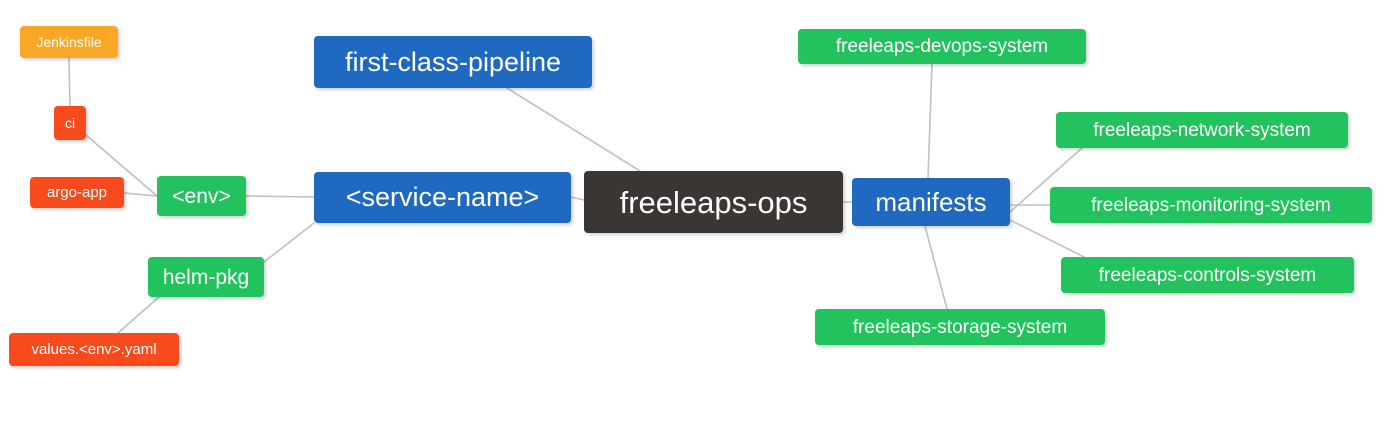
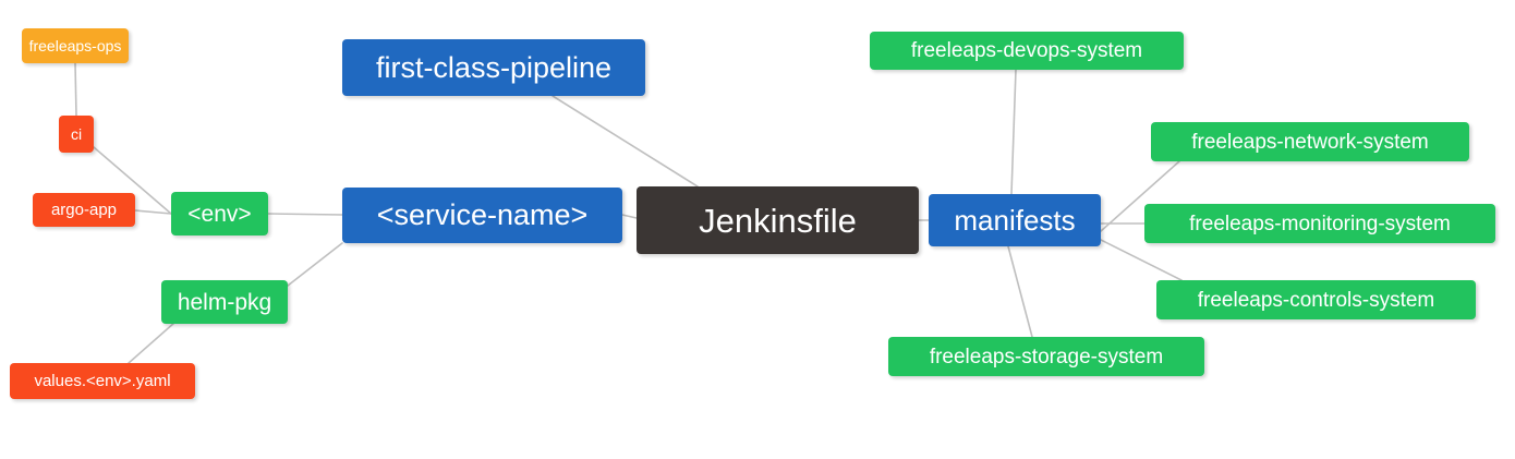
- Jenkinsfile
+ freeleaps-ops
  ci
  argo-app
  <env>
  helm-pkg
  values.<env>.yaml
  first-class-pipeline
  <service-name>
- freeleaps-ops
+ Jenkinsfile
  manifests
  freeleaps-devops-system
  freeleaps-network-system
  freeleaps-monitoring-system
  freeleaps-controls-system
  freeleaps-storage-system
